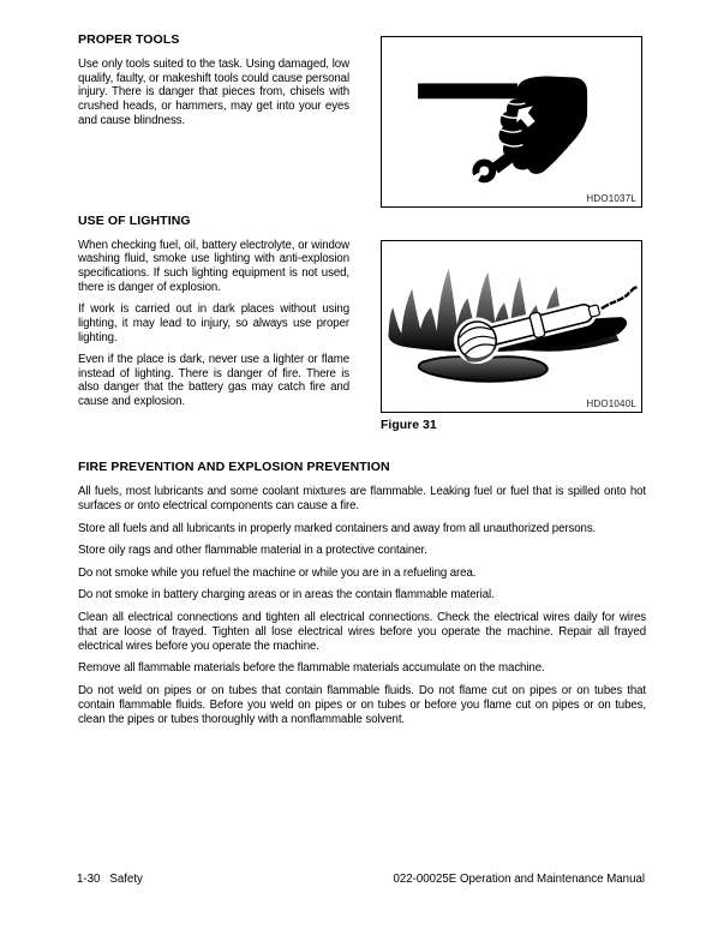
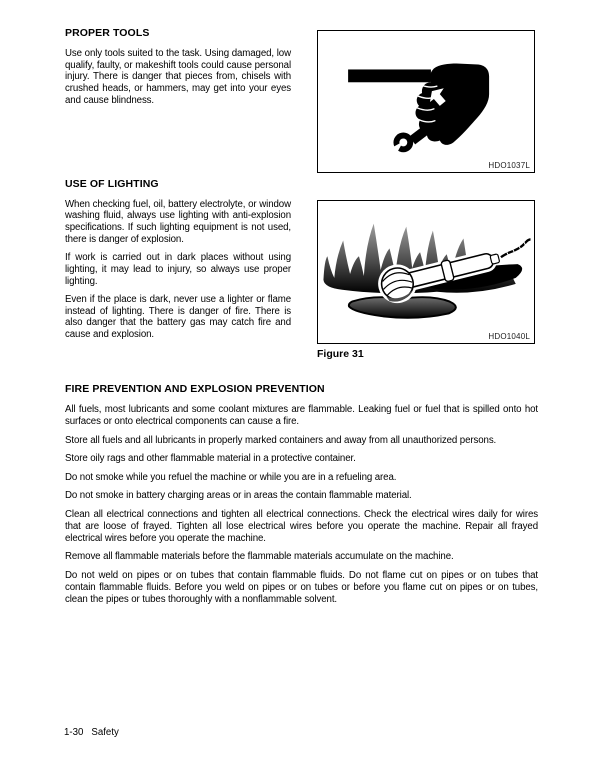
  PROPER TOOLS
  Use only tools suited to the task. Using damaged, low qualify, faulty, or makeshift tools could cause personal injury. There is danger that pieces from, chisels with crushed heads, or hammers, may get into your eyes and cause blindness.
  USE OF LIGHTING
- When checking fuel, oil, battery electrolyte, or window washing fluid, smoke use lighting with anti-explosion specifications. If such lighting equipment is not used, there is danger of explosion.
+ When checking fuel, oil, battery electrolyte, or window washing fluid, always use lighting with anti-explosion specifications. If such lighting equipment is not used, there is danger of explosion.
  If work is carried out in dark places without using lighting, it may lead to injury, so always use proper lighting.
  Even if the place is dark, never use a lighter or flame instead of lighting. There is danger of fire. There is also danger that the battery gas may catch fire and cause and explosion.
  HDO1037L
  HDO1040L
  Figure 31
  FIRE PREVENTION AND EXPLOSION PREVENTION
  All fuels, most lubricants and some coolant mixtures are flammable. Leaking fuel or fuel that is spilled onto hot surfaces or onto electrical components can cause a fire.
  Store all fuels and all lubricants in properly marked containers and away from all unauthorized persons.
  Store oily rags and other flammable material in a protective container.
  Do not smoke while you refuel the machine or while you are in a refueling area.
  Do not smoke in battery charging areas or in areas the contain flammable material.
  Clean all electrical connections and tighten all electrical connections. Check the electrical wires daily for wires that are loose of frayed. Tighten all lose electrical wires before you operate the machine. Repair all frayed electrical wires before you operate the machine.
  Remove all flammable materials before the flammable materials accumulate on the machine.
  Do not weld on pipes or on tubes that contain flammable fluids. Do not flame cut on pipes or on tubes that contain flammable fluids. Before you weld on pipes or on tubes or before you flame cut on pipes or on tubes, clean the pipes or tubes thoroughly with a nonflammable solvent.
  1-30 Safety
- 022-00025E Operation and Maintenance Manual
